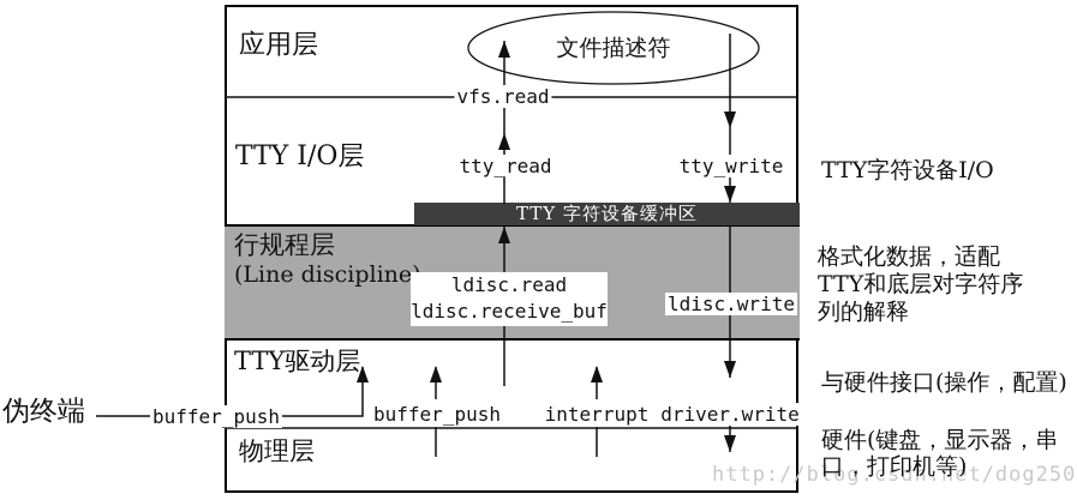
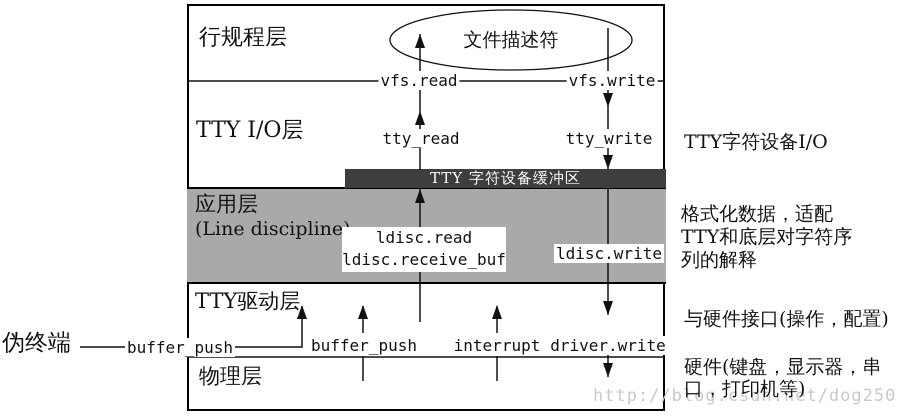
  TTY 字符设备缓冲区
  http://blog.csdn.net/dog250
- 应用层
+ 行规程层
  TTY I/O层
- 行规程层
+ 应用层
  (Line discipline
  TTY驱动层
  物理层
  伪终端
  文件描述符
  vfs.read
+ vfs.write
  tty_read
  tty_write
  ldisc.read
  ldisc.receive_buf
  ldisc.write
  buffer_push
  buffer_push
  interrupt
  driver.write
  TTY字符设备I/O
  格式化数据，适配
  TTY和底层对字符序
  列的解释
  与硬件接口(操作，配置)
  硬件(键盘，显示器，串
  口，打印机等)
